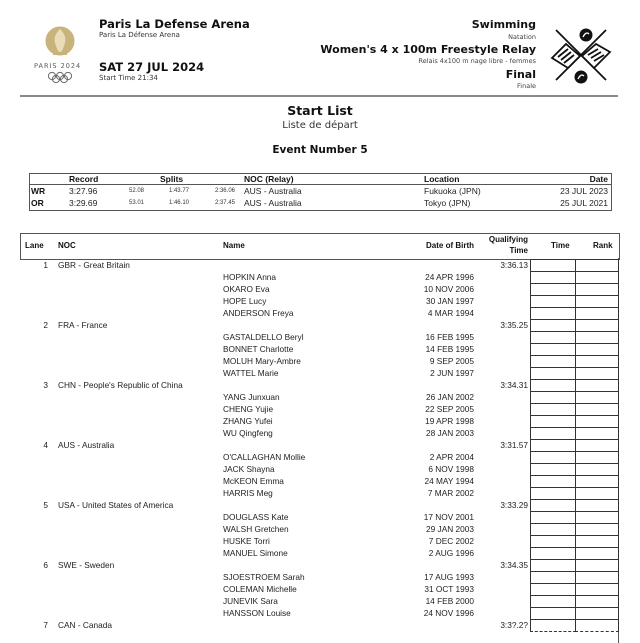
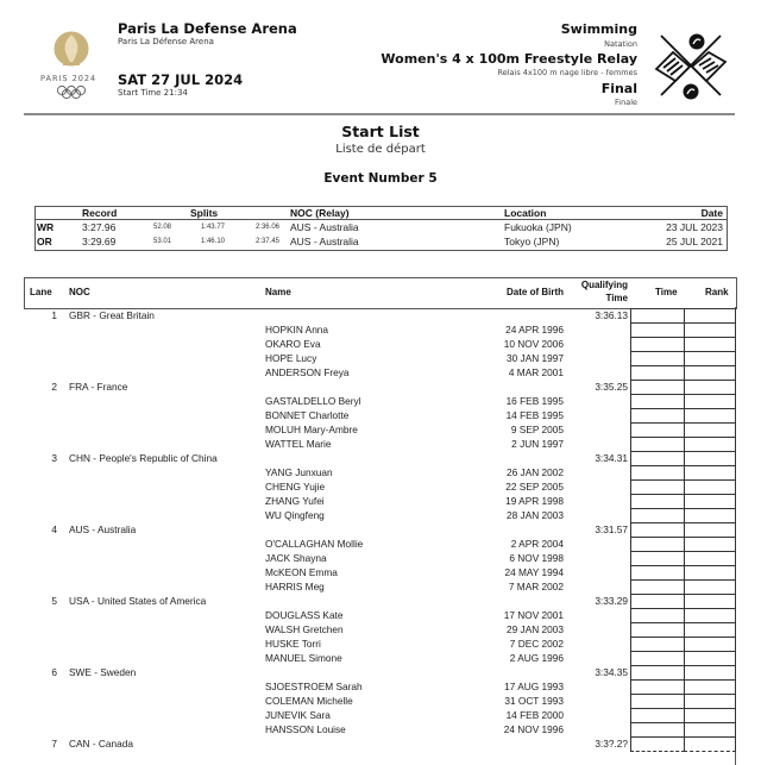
  PARIS 2024
  Paris La Defense Arena
  Paris La Défense Arena
  SAT 27 JUL 2024
  Start Time 21:34
  Swimming
  Natation
  Women's 4 x 100m Freestyle Relay
  Relais 4x100 m nage libre - femmes
  Final
  Finale
  Start List
  Liste de départ
  Event Number 5
  Record
  Splits
  NOC (Relay)
  Location
  Date
  WR
  3:27.96
  AUS - Australia
  Fukuoka (JPN)
  23 JUL 2023
  OR
  3:29.69
  AUS - Australia
  Tokyo (JPN)
  25 JUL 2021
  Lane
  NOC
  Name
  Date of Birth
  Qualifying
  Time
  Time
  Rank
  1
  GBR - Great Britain
  3:36.13
  HOPKIN Anna
  24 APR 1996
  OKARO Eva
  10 NOV 2006
  HOPE Lucy
  30 JAN 1997
  ANDERSON Freya
- 4 MAR 1994
+ 4 MAR 2001
  2
  FRA - France
  3:35.25
  GASTALDELLO Beryl
  16 FEB 1995
  BONNET Charlotte
  14 FEB 1995
  MOLUH Mary-Ambre
  9 SEP 2005
  WATTEL Marie
  2 JUN 1997
  3
  CHN - People's Republic of China
  3:34.31
  YANG Junxuan
  26 JAN 2002
  CHENG Yujie
  22 SEP 2005
  ZHANG Yufei
  19 APR 1998
  WU Qingfeng
  28 JAN 2003
  4
  AUS - Australia
  3:31.57
  O'CALLAGHAN Mollie
  2 APR 2004
  JACK Shayna
  6 NOV 1998
  McKEON Emma
  24 MAY 1994
  HARRIS Meg
  7 MAR 2002
  5
  USA - United States of America
  3:33.29
  DOUGLASS Kate
  17 NOV 2001
  WALSH Gretchen
  29 JAN 2003
  HUSKE Torri
  7 DEC 2002
  MANUEL Simone
  2 AUG 1996
  6
  SWE - Sweden
  3:34.35
  SJOESTROEM Sarah
  17 AUG 1993
  COLEMAN Michelle
  31 OCT 1993
  JUNEVIK Sara
  14 FEB 2000
  HANSSON Louise
  24 NOV 1996
  7
  CAN - Canada
  3:3?.2?
